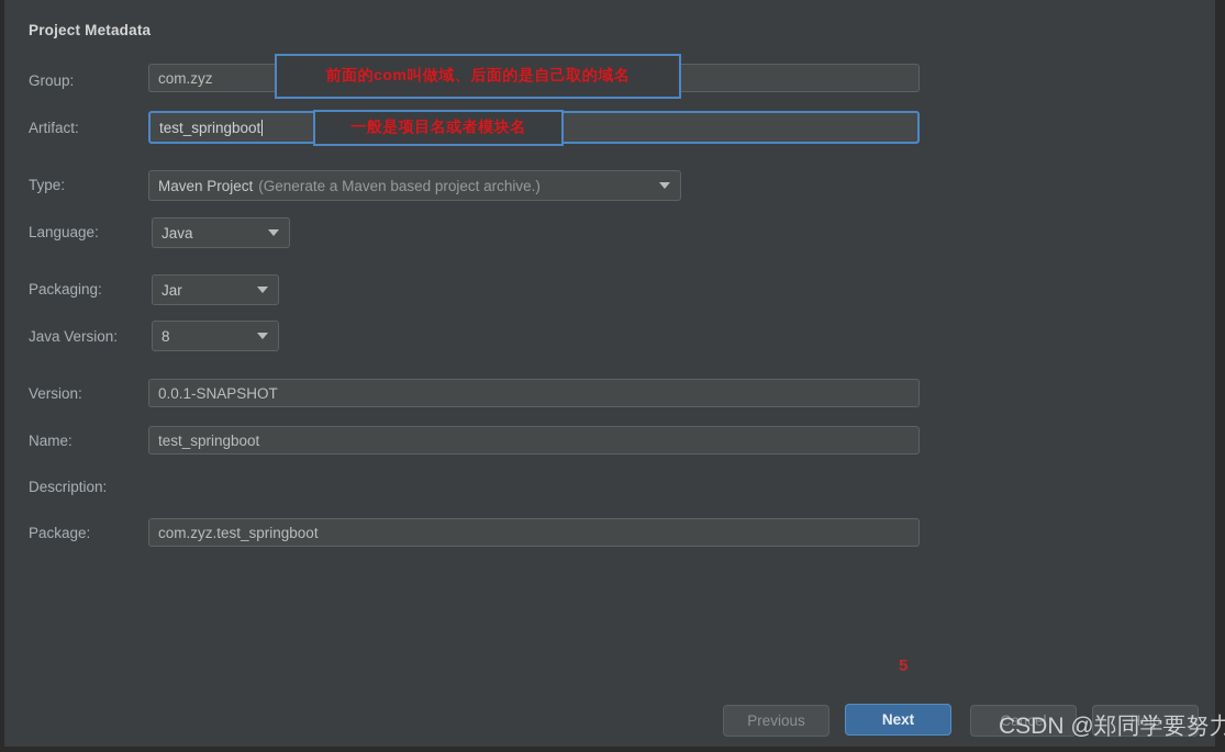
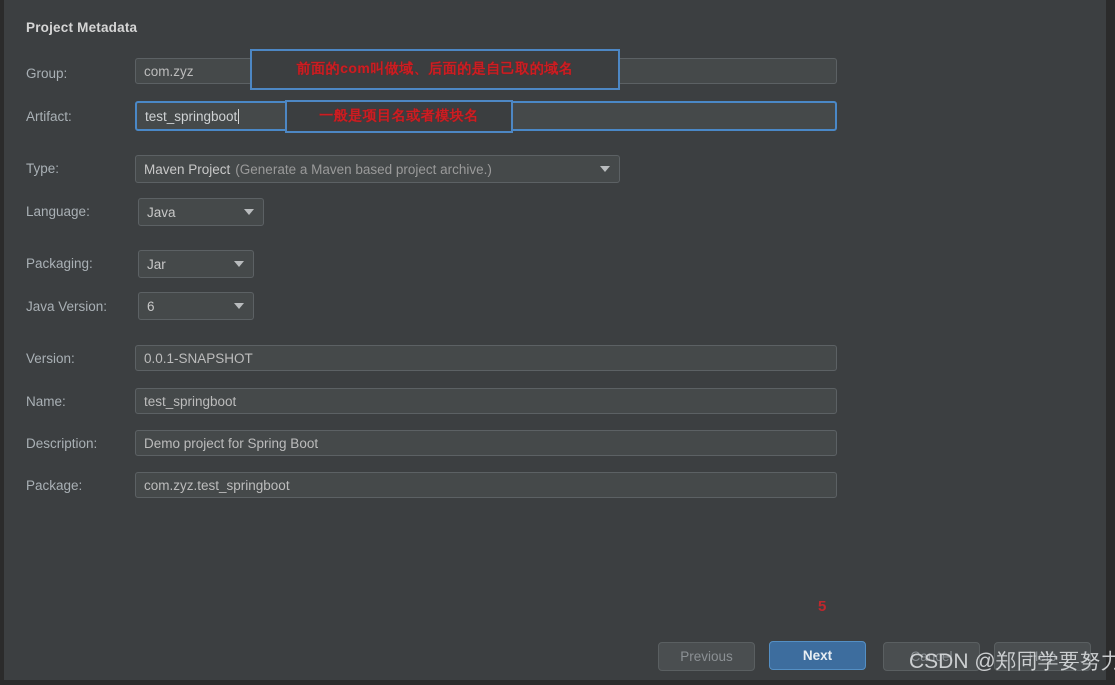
  Project Metadata
  Group:
  com.zyz
  Artifact:
  test_springboot
  前面的com叫做域、后面的是自己取的域名
  一般是项目名或者模块名
  Type:
  Maven Project
  (Generate a Maven based project archive.)
  Language:
  Java
  Packaging:
  Jar
  Java Version:
- 8
+ 6
  Version:
  0.0.1-SNAPSHOT
  Name:
  test_springboot
  Description:
+ Demo project for Spring Boot
  Package:
  com.zyz.test_springboot
  5
  Previous
  Next
  Cancel
  Help
  CSDN @郑同学要努力
